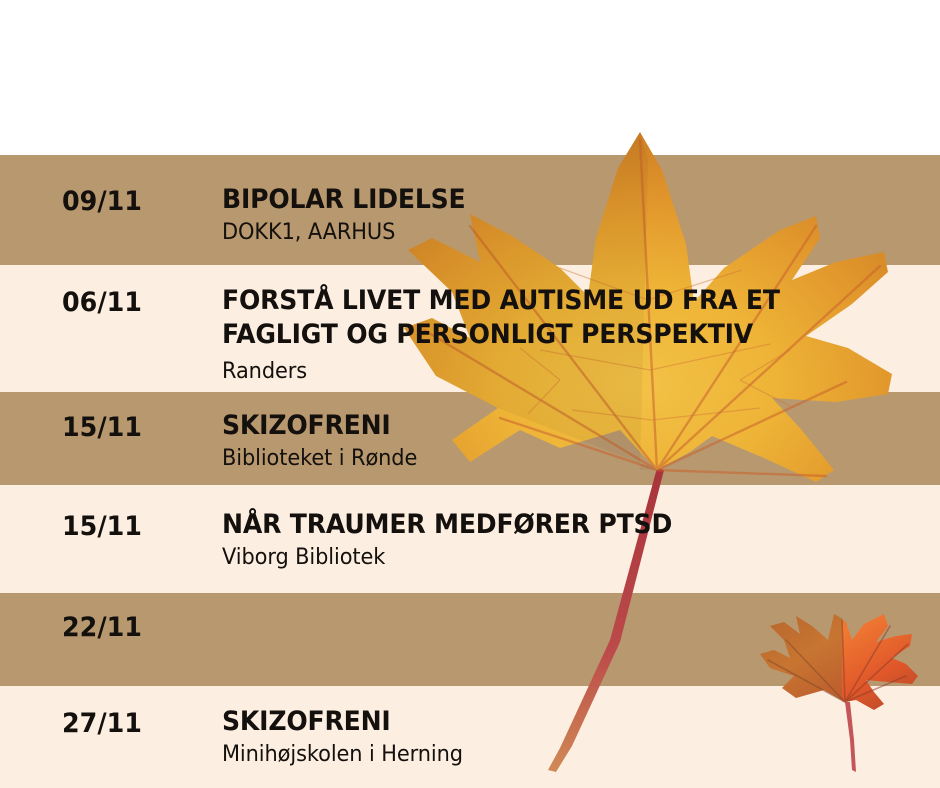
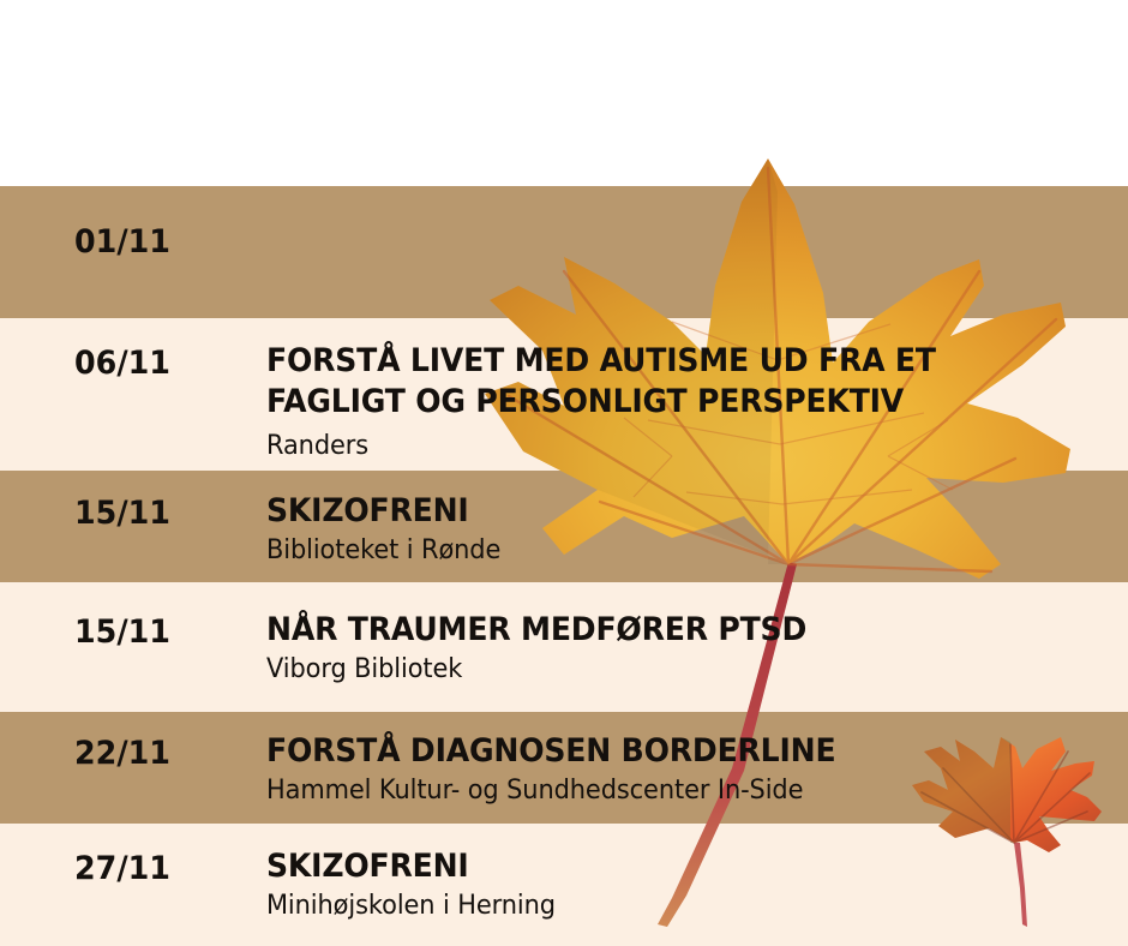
- 09/11
+ 01/11
- BIPOLAR LIDELSE
- DOKK1, AARHUS
  06/11
  FORSTÅ LIVET MED AUTISME UD FRA ET FAGLIGT OG PERSONLIGT PERSPEKTIV
  Randers
  15/11
  SKIZOFRENI
  Biblioteket i Rønde
  15/11
  NÅR TRAUMER MEDFØRER PTSD
  Viborg Bibliotek
  22/11
+ FORSTÅ DIAGNOSEN BORDERLINE
+ Hammel Kultur- og Sundhedscenter In-Side
  27/11
  SKIZOFRENI
  Minihøjskolen i Herning
